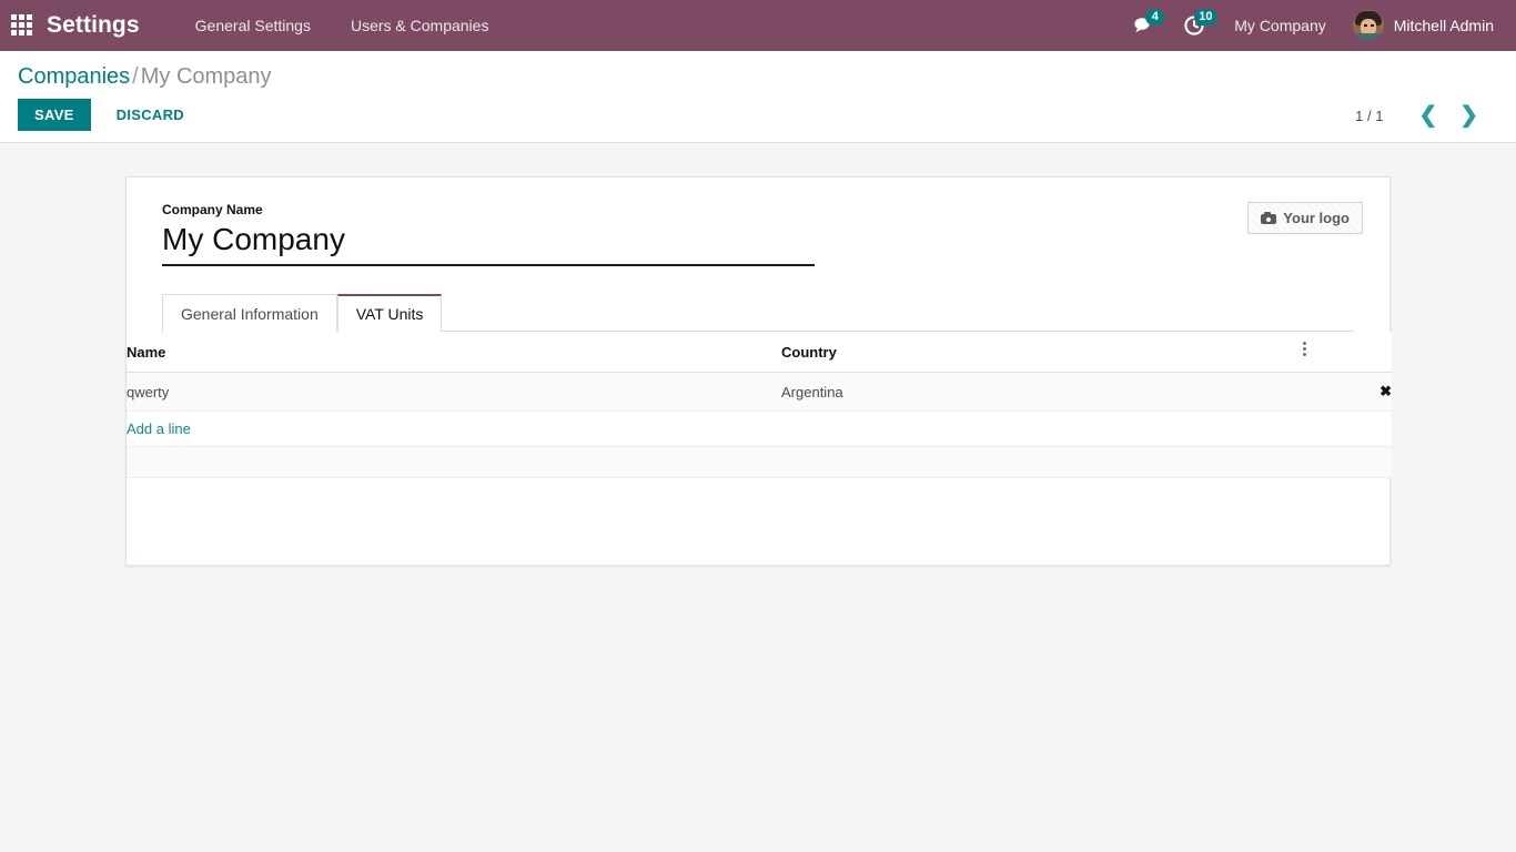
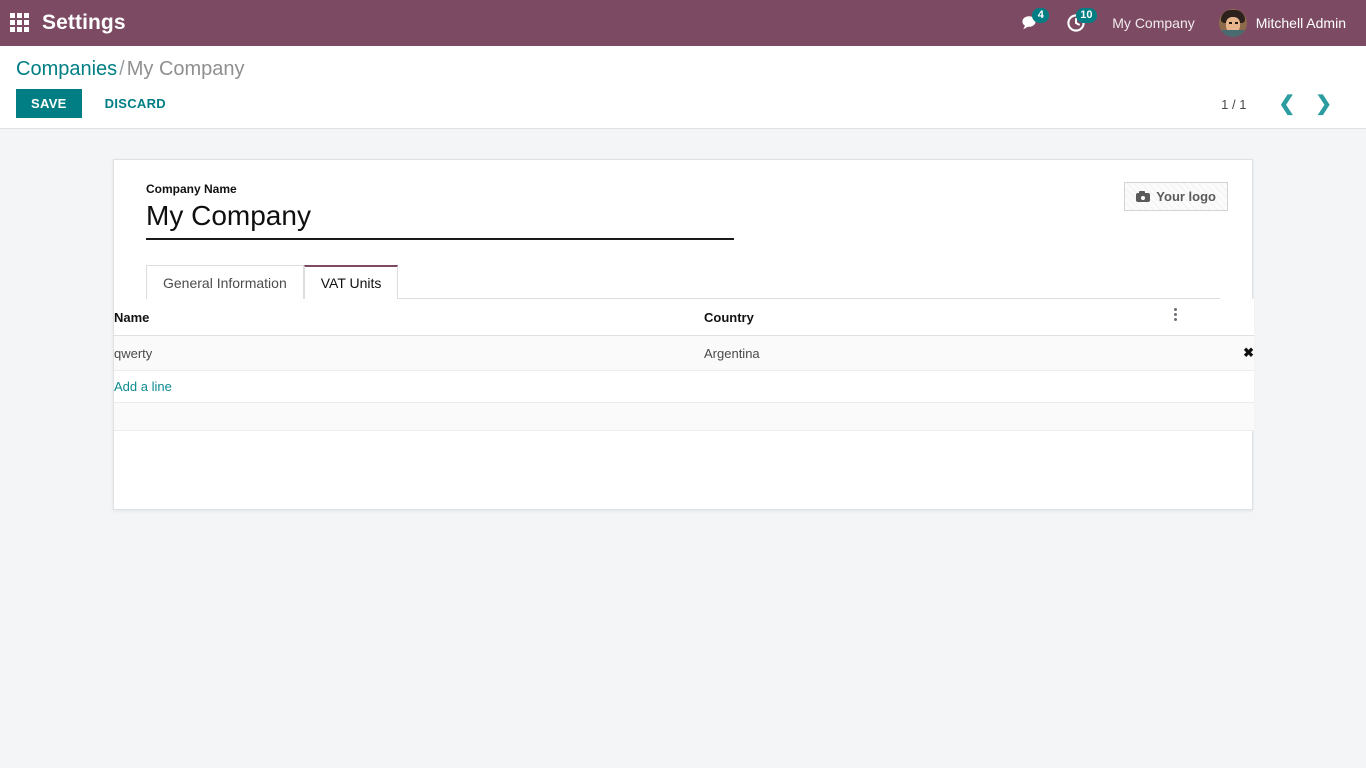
  Settings
- General Settings
- Users & Companies
  4
  10
  My Company
  Mitchell Admin
  Companies/My Company
  SAVE
  DISCARD
  1 / 1
  ❮
  ❯
  Your logo
  Company Name
  My Company
  General Information
  VAT Units
  Name	Country
  qwerty	Argentina	✖
  Add a line
